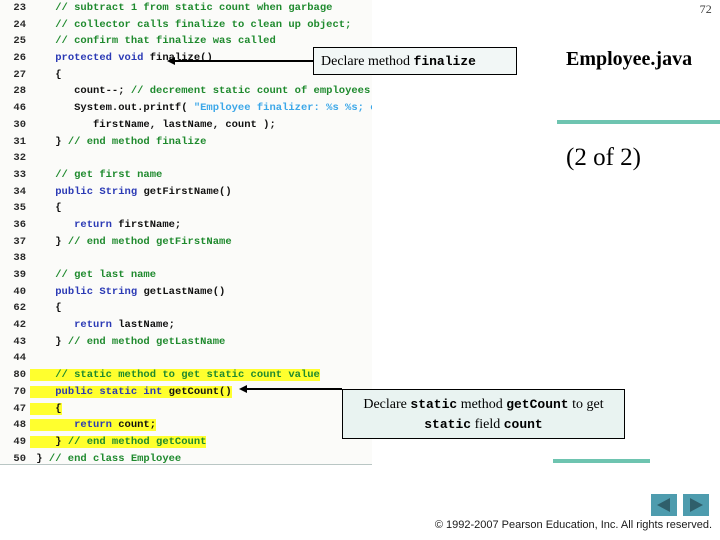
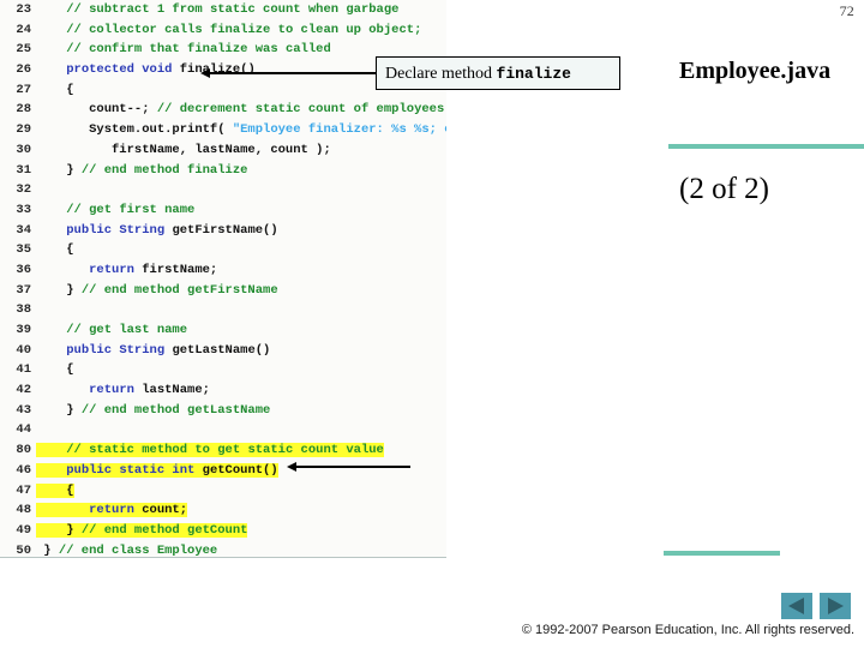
  72
  23 // subtract 1 from static count when garbage
  24 // collector calls finalize to clean up object;
  25 // confirm that finalize was called
  26 protected void finalize()
  27 {
  28 count--; // decrement static count of employees
- 46 System.out.printf( "Employee finalizer: %s %s;
+ 29 System.out.printf( "Employee finalizer: %s %s;
  30 firstName, lastName, count );
  31 } // end method finalize
  32
  33 // get first name
  34 public String getFirstName()
  35 {
  36 return firstName;
  37 } // end method getFirstName
  38
  39 // get last name
  40 public String getLastName()
- 62 {
+ 41 {
  42 return lastName;
  43 } // end method getLastName
  44
  80 // static method to get static count value
- 70 public static int getCount()
+ 46 public static int getCount()
  47 {
  48 return count;
  49 } // end method getCount
  50 } // end class Employee
  Declare method finalize
- Declare static method getCount to get static field count
  Employee.java
  (2 of 2)
  © 1992-2007 Pearson Education, Inc. All rights reserved.
